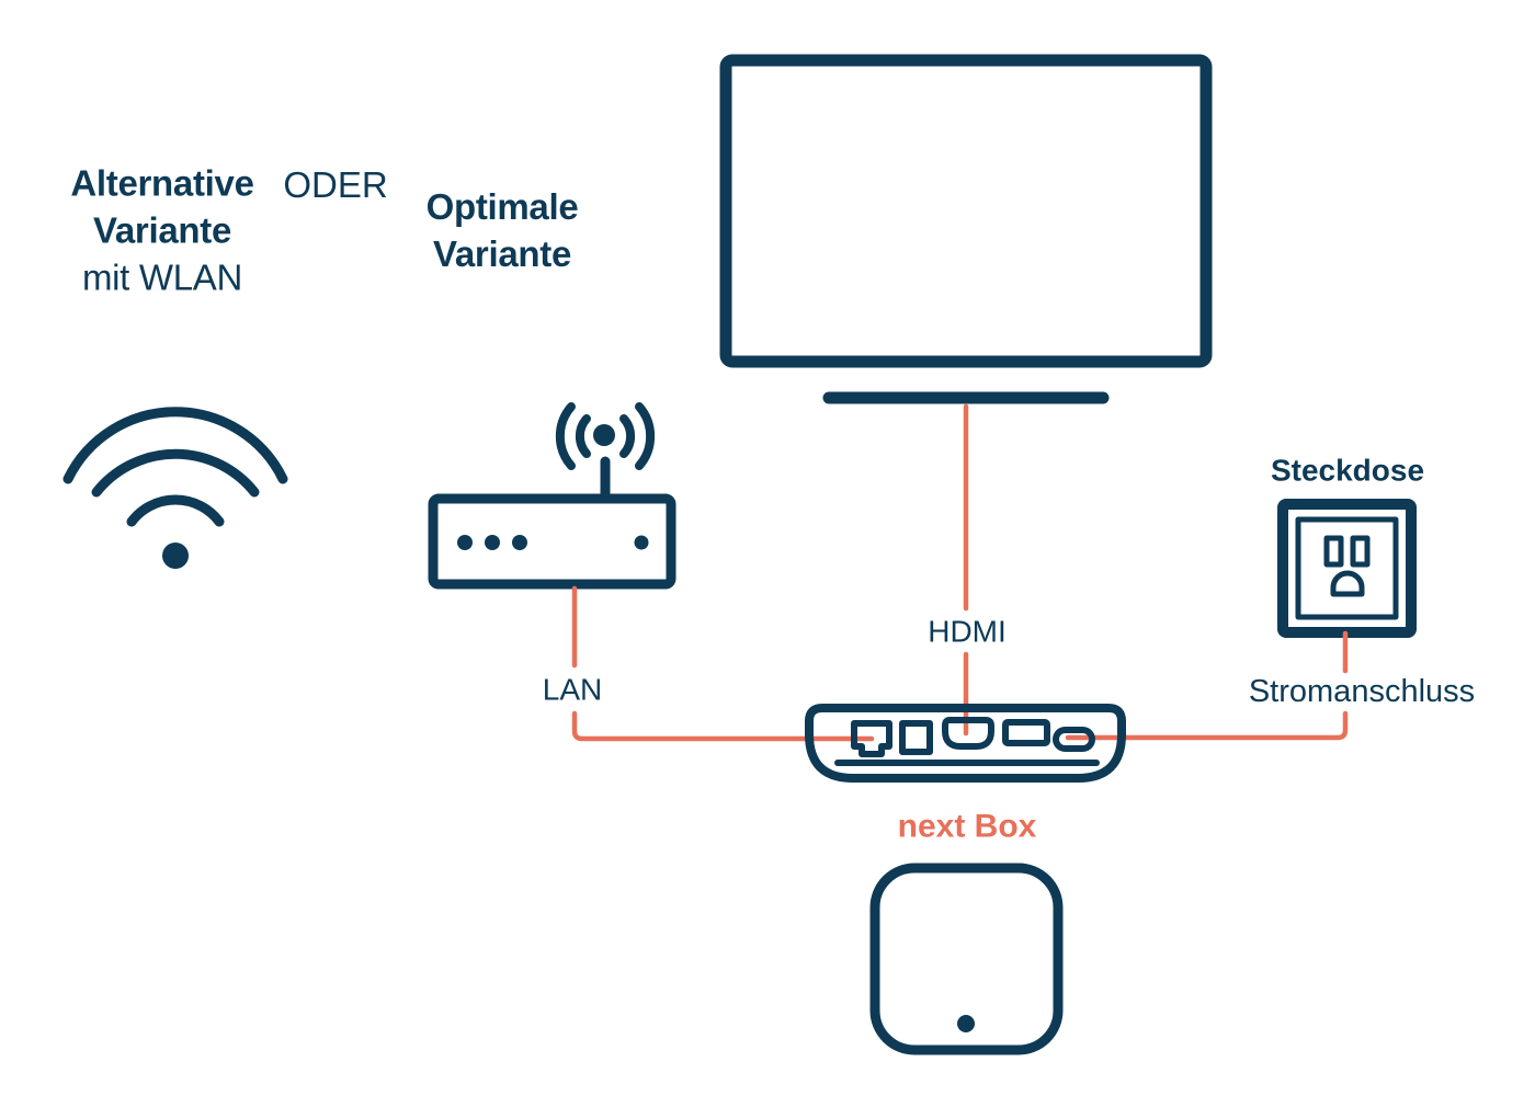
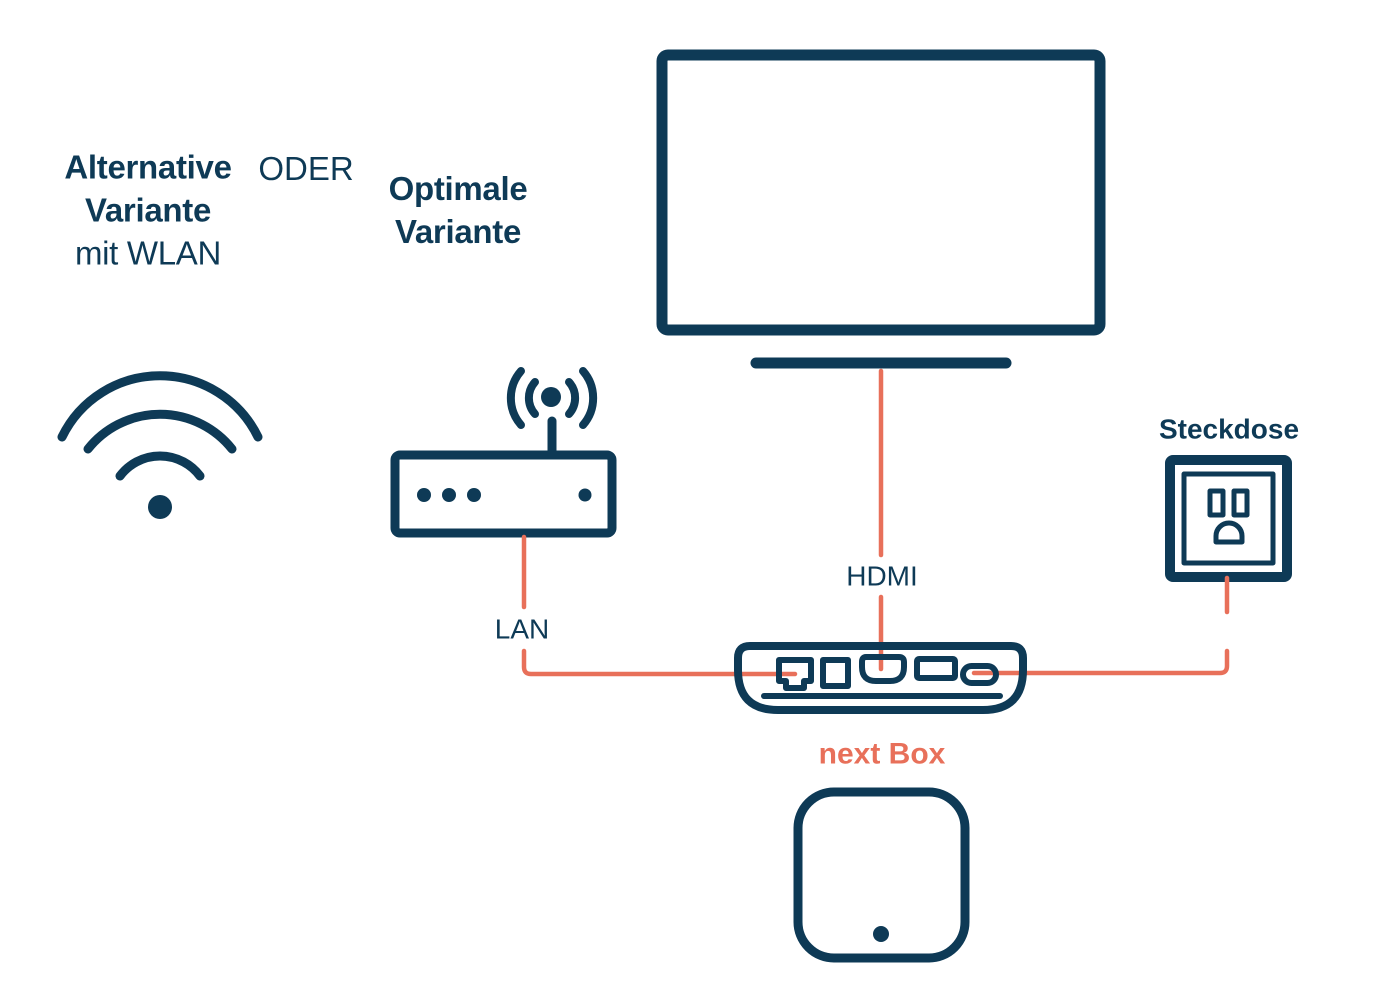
  Alternative
  Variante
  mit WLAN
  ODER
  Optimale
  Variante
  Steckdose
- Stromanschluss
  LAN
  HDMI
  next Box
